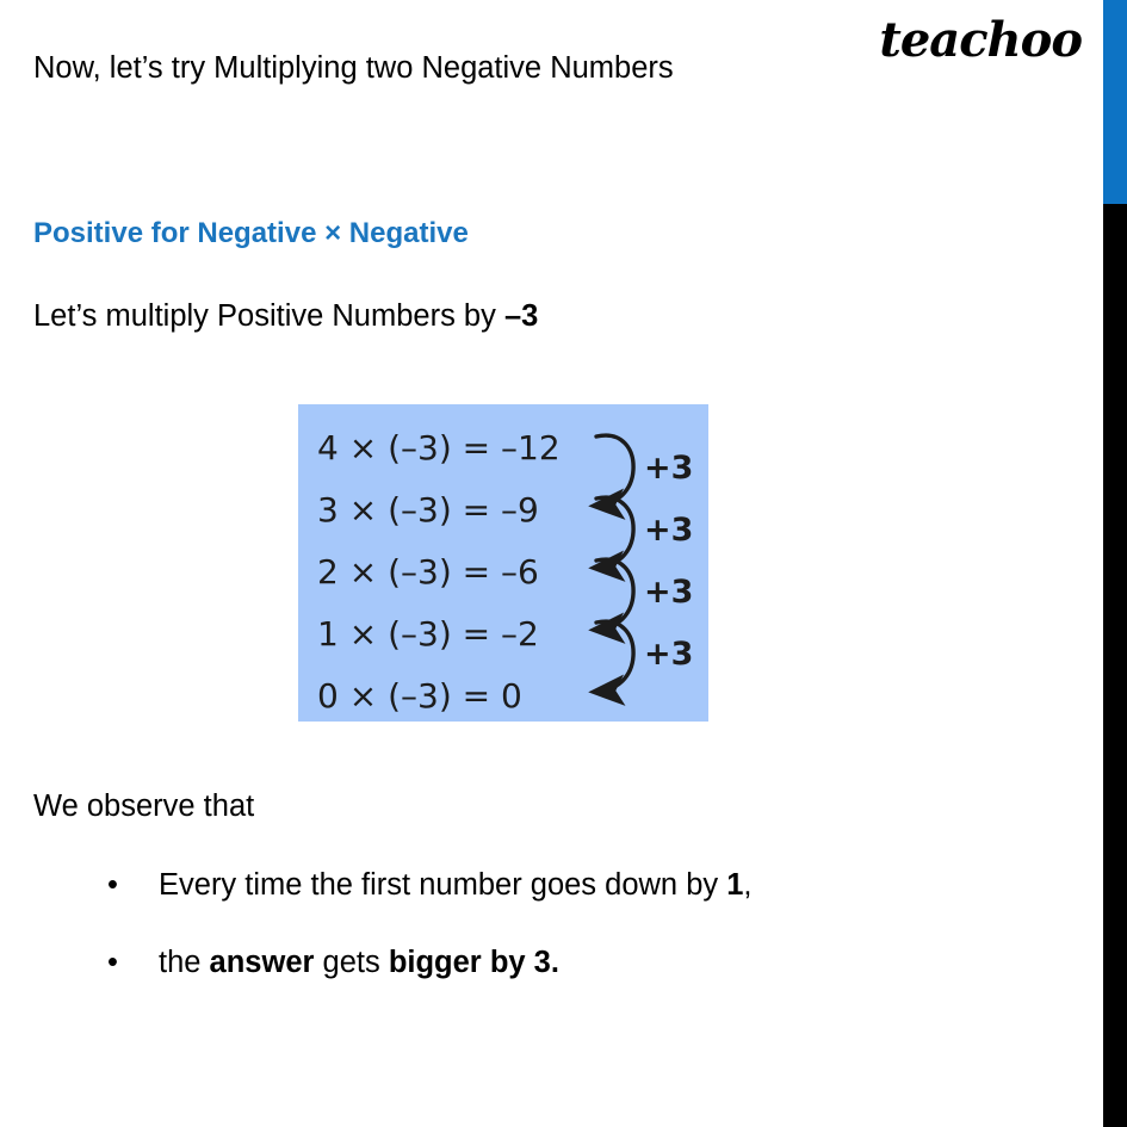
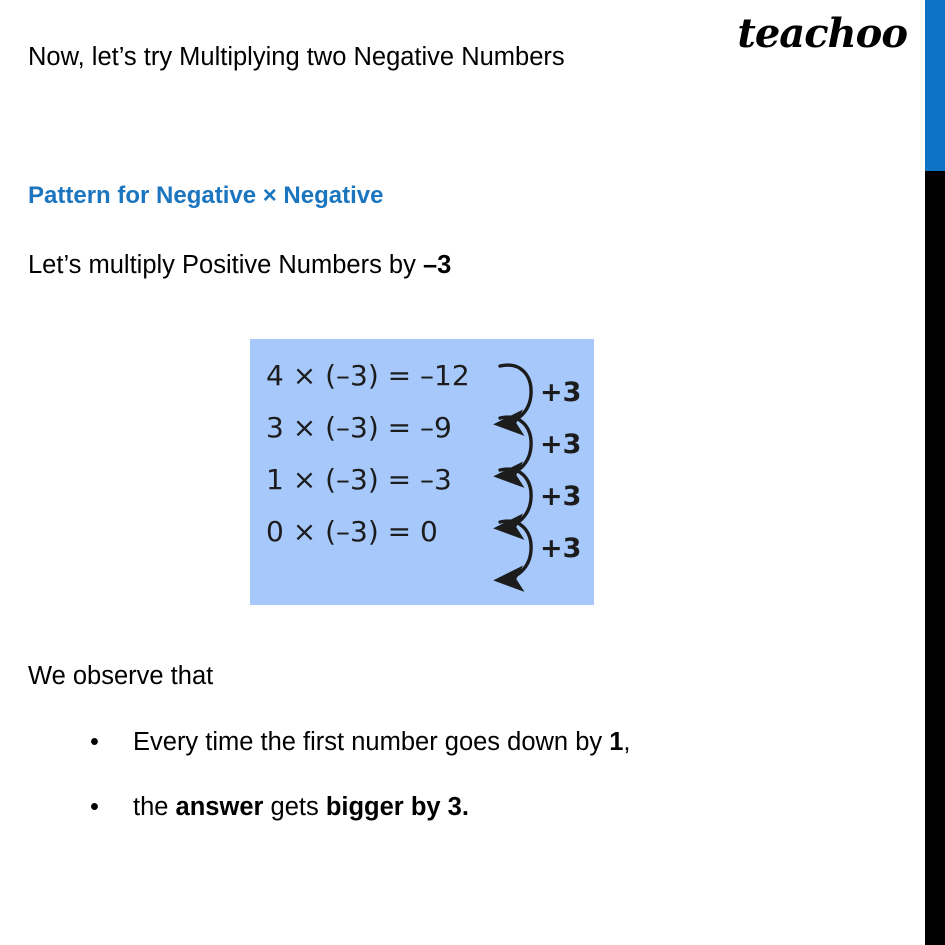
  teachoo
  Now, let’s try Multiplying two Negative Numbers
- Positive for Negative × Negative
+ Pattern for Negative × Negative
  Let’s multiply Positive Numbers by –3
  4 × (–3) = –12
  3 × (–3) = –9
- 2 × (–3) = –6
- 1 × (–3) = –2
+ 1 × (–3) = –3
  0 × (–3) = 0
  +3
  +3
  +3
  +3
  We observe that
  • Every time the first number goes down by 1,
  • the answer gets bigger by 3.
